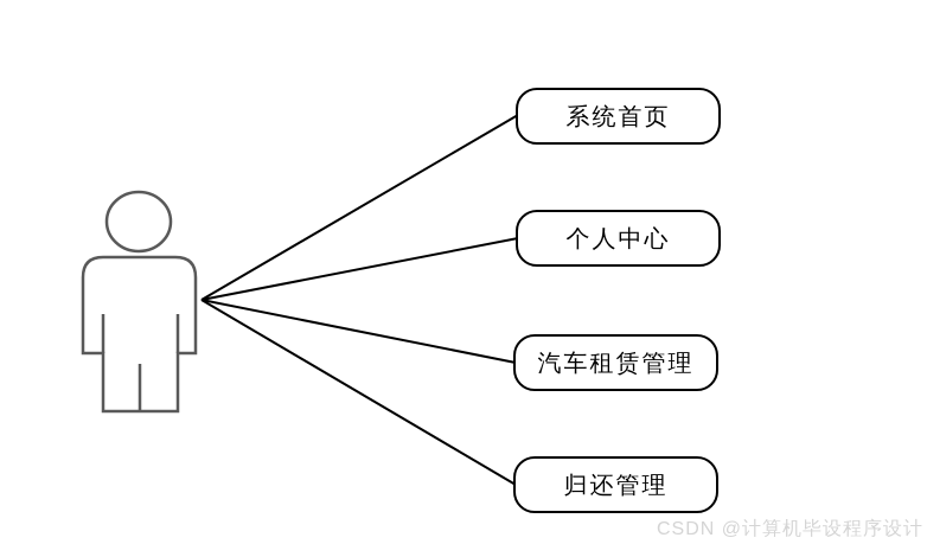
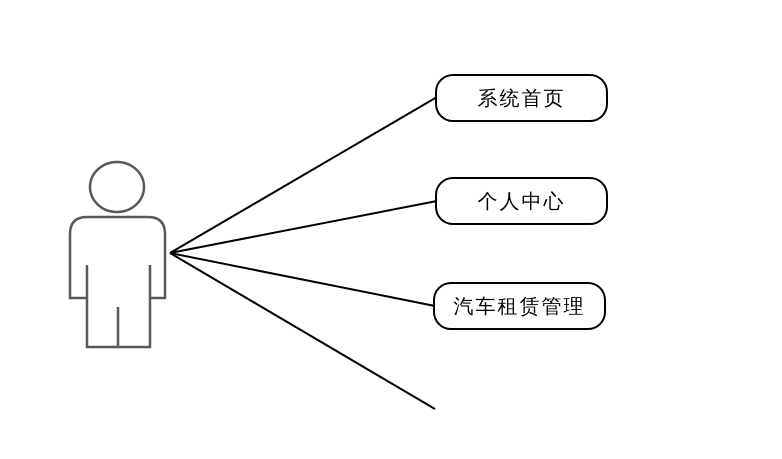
  系统首页
  个人中心
  汽车租赁管理
- 归还管理
- CSDN @计算机毕设程序设计
